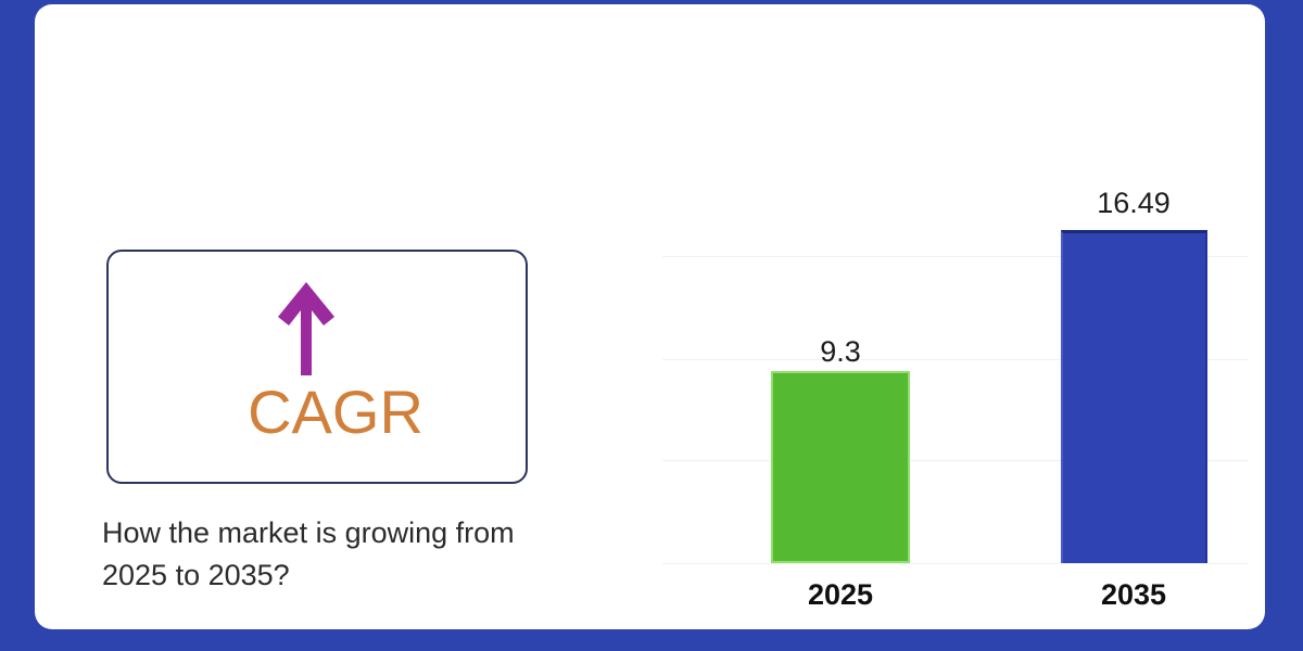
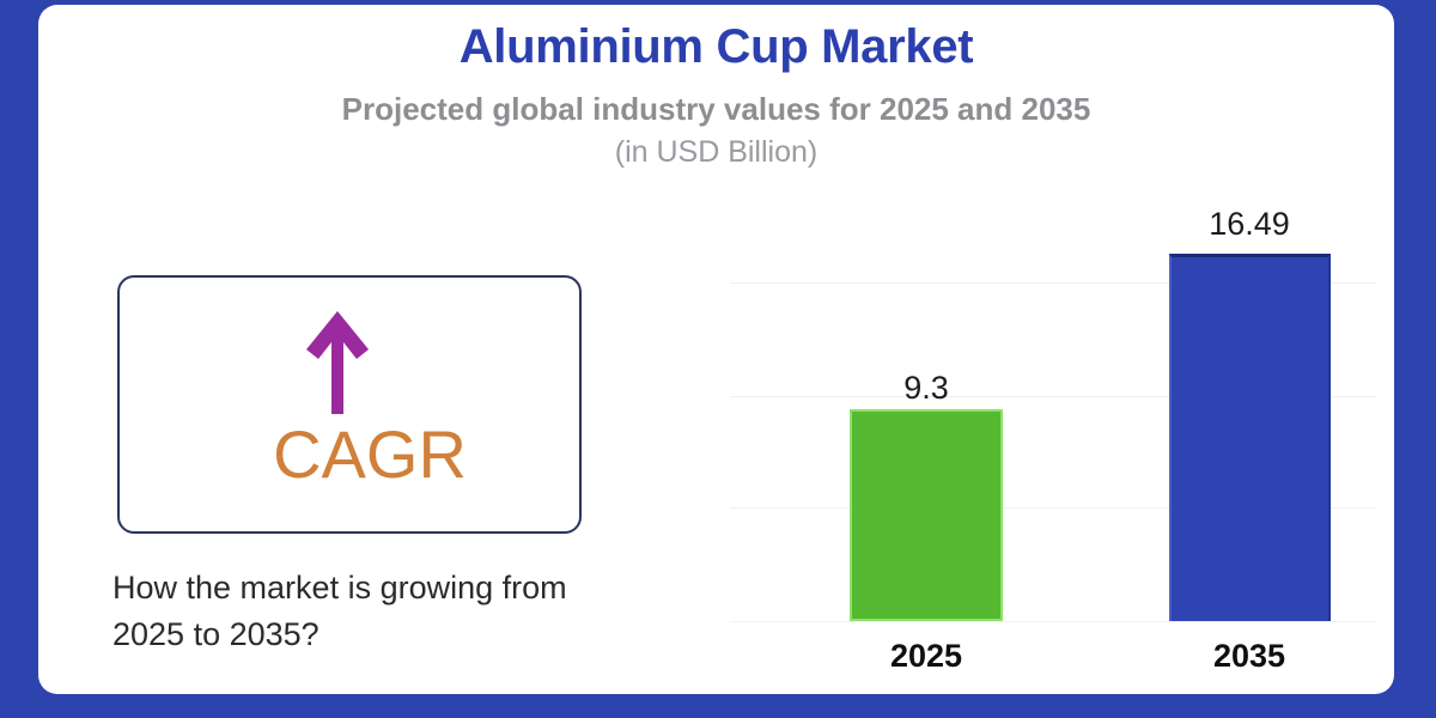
+ Aluminium Cup Market
+ Projected global industry values for 2025 and 2035
+ (in USD Billion)
  CAGR
  How the market is growing from 2025 to 2035?
  9.3
  2025
  16.49
  2035
